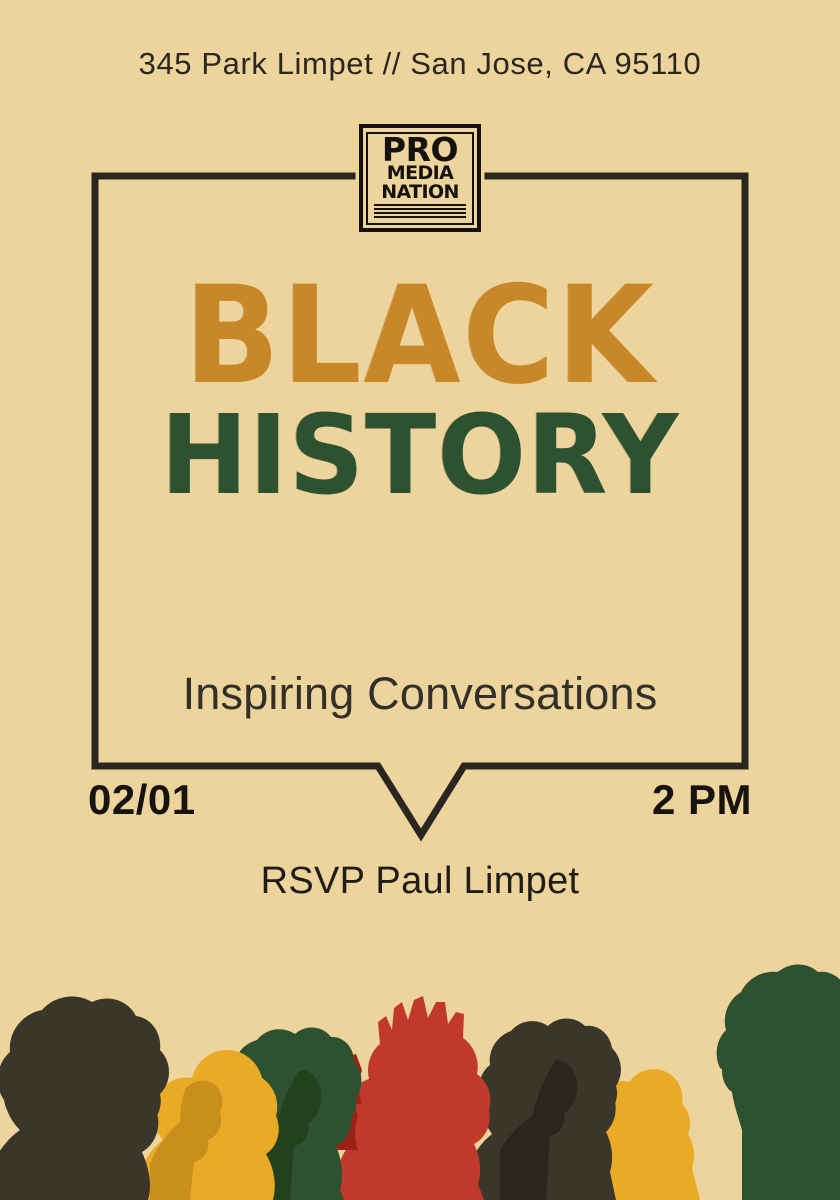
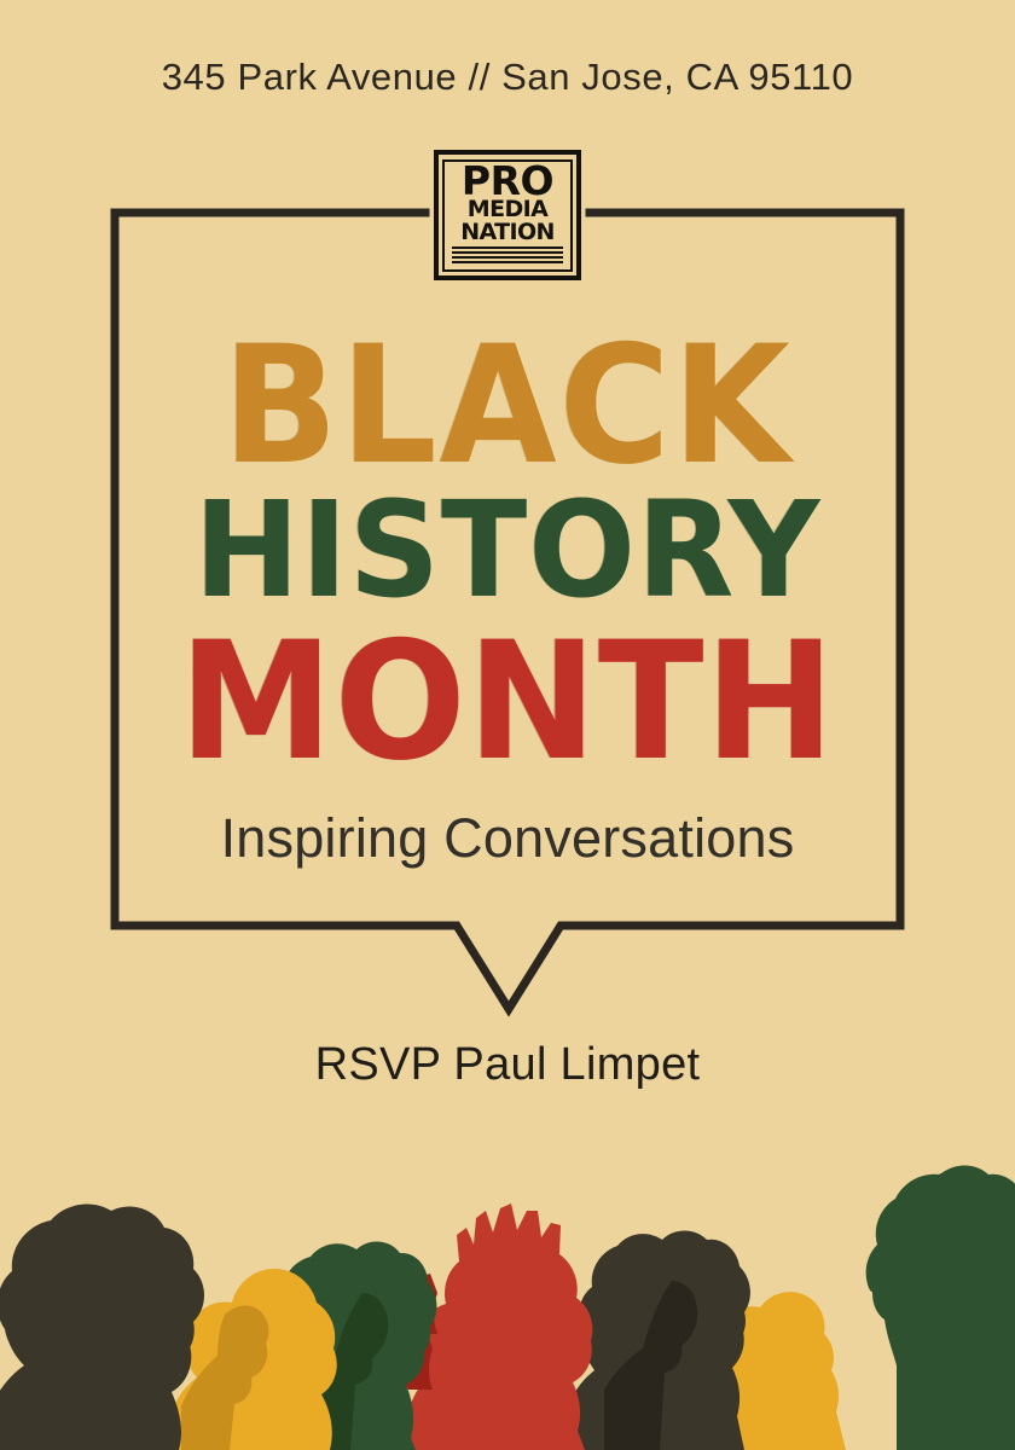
- 345 Park Limpet // San Jose, CA 95110
+ 345 Park Avenue // San Jose, CA 95110
  PRO
  MEDIA
  NATION
  BLACK
  HISTORY
+ MONTH
  Inspiring Conversations
- 02/01
- 2 PM
  RSVP Paul Limpet
